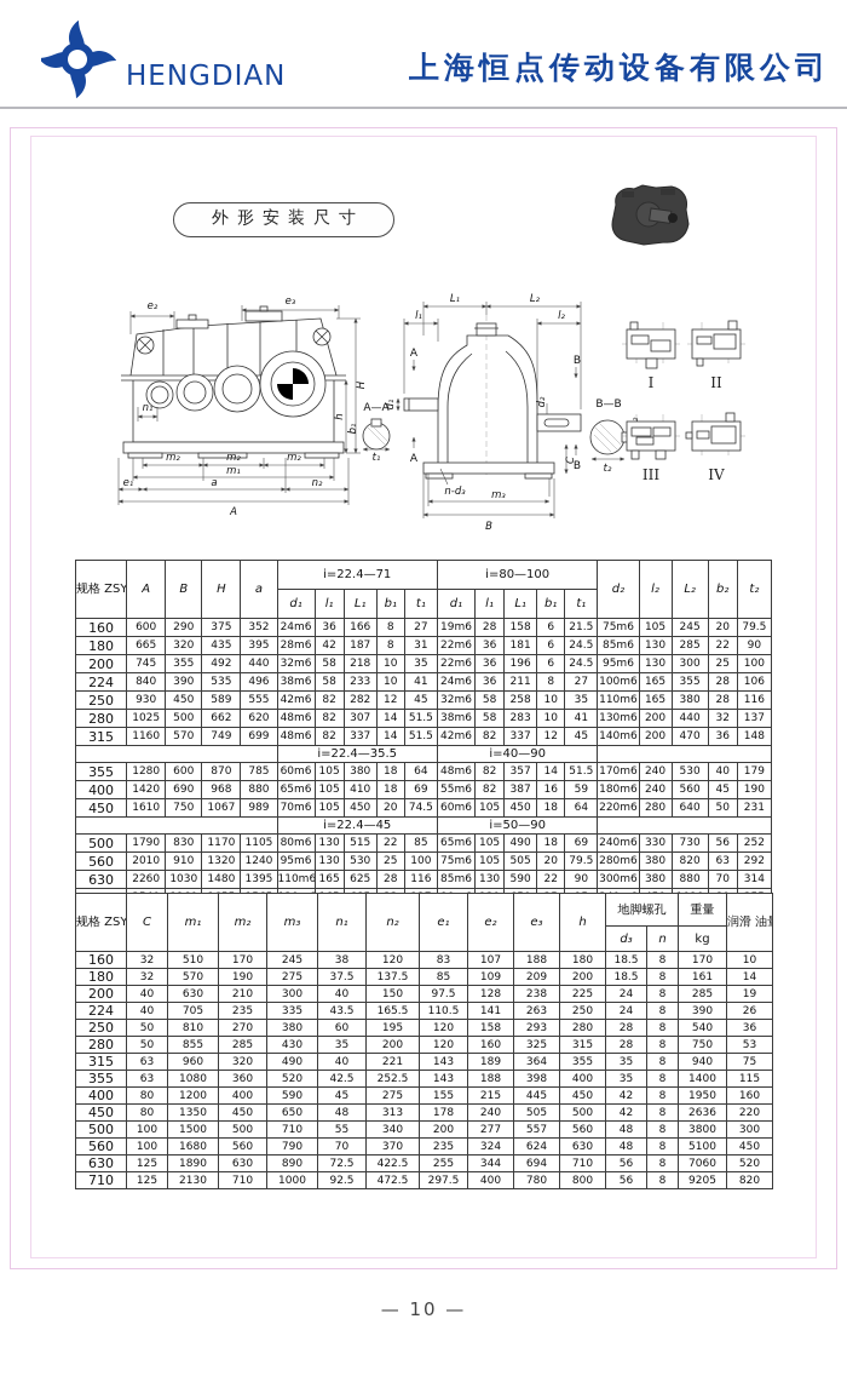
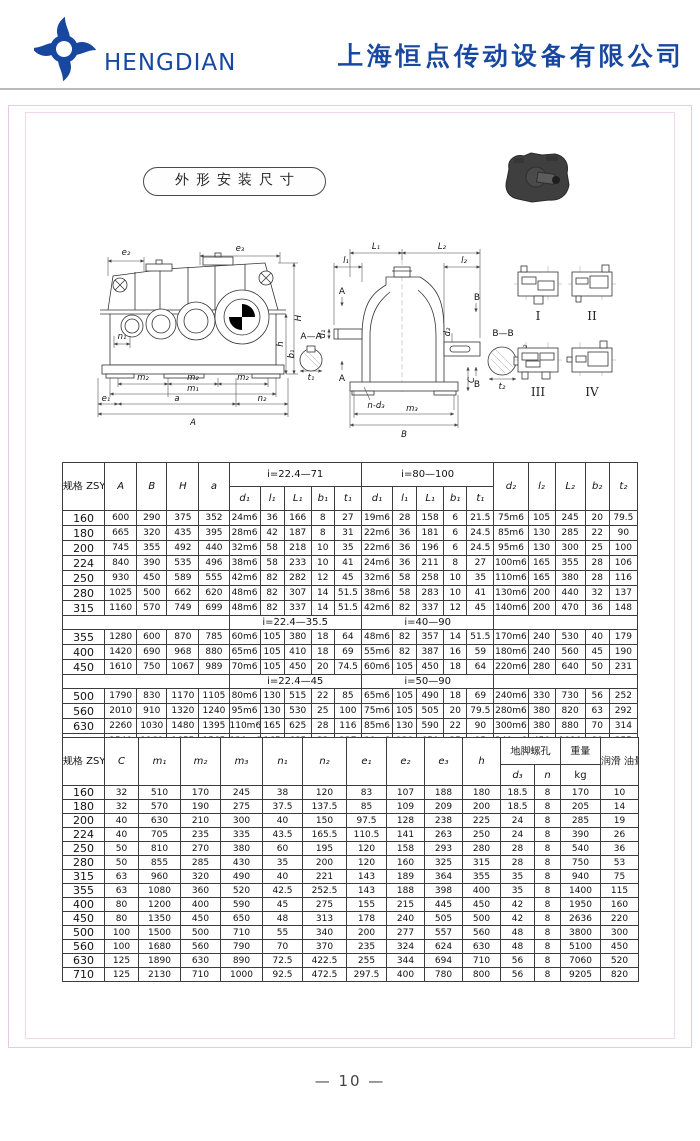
  HENGDIAN
  上海恒点传动设备有限公司
  外形安装尺寸
  e₂
  e₃
  n₁
  m₂
  m₂
  m₂
  m₁
  e₁
  a
  n₂
  A
  A—A
  t₁
  L₁
  L₂
  l₁
  l₂
  A
  A
  B
  B
  n-d₃
  m₃
  B
  B—B
  t₂
  I
  II
  III
  IV
  规格 ZSY	A	B	H	a	i=22.4—71	i=80—100	d₂	l₂	L₂	b₂	t₂
  d₁	l₁	L₁	b₁	t₁	d₁	l₁	L₁	b₁	t₁
  160	600	290	375	352	24m6	36	166	8	27	19m6	28	158	6	21.5	75m6	105	245	20	79.5
  180	665	320	435	395	28m6	42	187	8	31	22m6	36	181	6	24.5	85m6	130	285	22	90
  200	745	355	492	440	32m6	58	218	10	35	22m6	36	196	6	24.5	95m6	130	300	25	100
  224	840	390	535	496	38m6	58	233	10	41	24m6	36	211	8	27	100m6	165	355	28	106
  250	930	450	589	555	42m6	82	282	12	45	32m6	58	258	10	35	110m6	165	380	28	116
  280	1025	500	662	620	48m6	82	307	14	51.5	38m6	58	283	10	41	130m6	200	440	32	137
  315	1160	570	749	699	48m6	82	337	14	51.5	42m6	82	337	12	45	140m6	200	470	36	148
  	i=22.4—35.5	i=40—90
  355	1280	600	870	785	60m6	105	380	18	64	48m6	82	357	14	51.5	170m6	240	530	40	179
  400	1420	690	968	880	65m6	105	410	18	69	55m6	82	387	16	59	180m6	240	560	45	190
  450	1610	750	1067	989	70m6	105	450	20	74.5	60m6	105	450	18	64	220m6	280	640	50	231
  	i=22.4—45	i=50—90
  500	1790	830	1170	1105	80m6	130	515	22	85	65m6	105	490	18	69	240m6	330	730	56	252
  560	2010	910	1320	1240	95m6	130	530	25	100	75m6	105	505	20	79.5	280m6	380	820	63	292
  630	2260	1030	1480	1395	110m6	165	625	28	116	85m6	130	590	22	90	300m6	380	880	70	314
  规格 ZSY	C	m₁	m₂	m₃	n₁	n₂	e₁	e₂	e₃	h	地脚螺孔	重量	润滑 油
  d₃	n	kg
  160	32	510	170	245	38	120	83	107	188	180	18.5	8	170	10
- 180	32	570	190	275	37.5	137.5	85	109	209	200	18.5	8	161	14
+ 180	32	570	190	275	37.5	137.5	85	109	209	200	18.5	8	205	14
  200	40	630	210	300	40	150	97.5	128	238	225	24	8	285	19
  224	40	705	235	335	43.5	165.5	110.5	141	263	250	24	8	390	26
  250	50	810	270	380	60	195	120	158	293	280	28	8	540	36
  280	50	855	285	430	35	200	120	160	325	315	28	8	750	53
  315	63	960	320	490	40	221	143	189	364	355	35	8	940	75
  355	63	1080	360	520	42.5	252.5	143	188	398	400	35	8	1400	115
  400	80	1200	400	590	45	275	155	215	445	450	42	8	1950	160
  450	80	1350	450	650	48	313	178	240	505	500	42	8	2636	220
  500	100	1500	500	710	55	340	200	277	557	560	48	8	3800	300
  560	100	1680	560	790	70	370	235	324	624	630	48	8	5100	450
  630	125	1890	630	890	72.5	422.5	255	344	694	710	56	8	7060	520
  710	125	2130	710	1000	92.5	472.5	297.5	400	780	800	56	8	9205	820
  — 10 —
